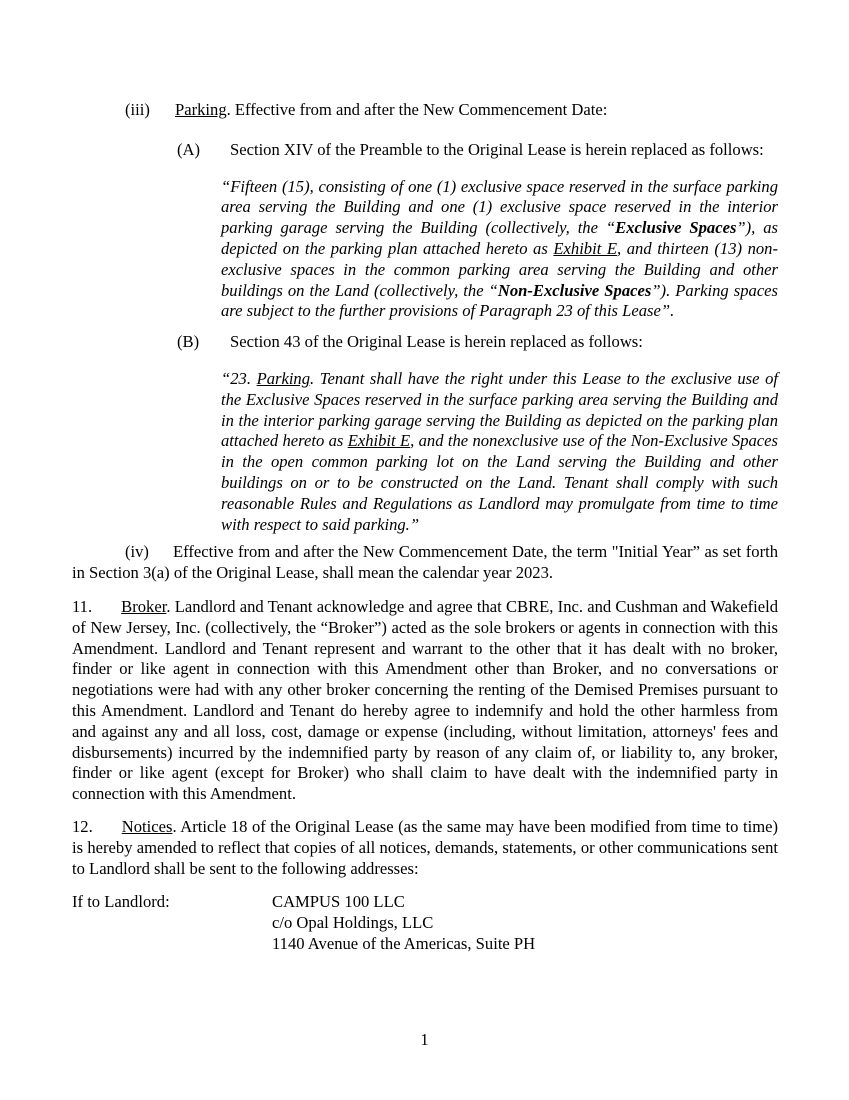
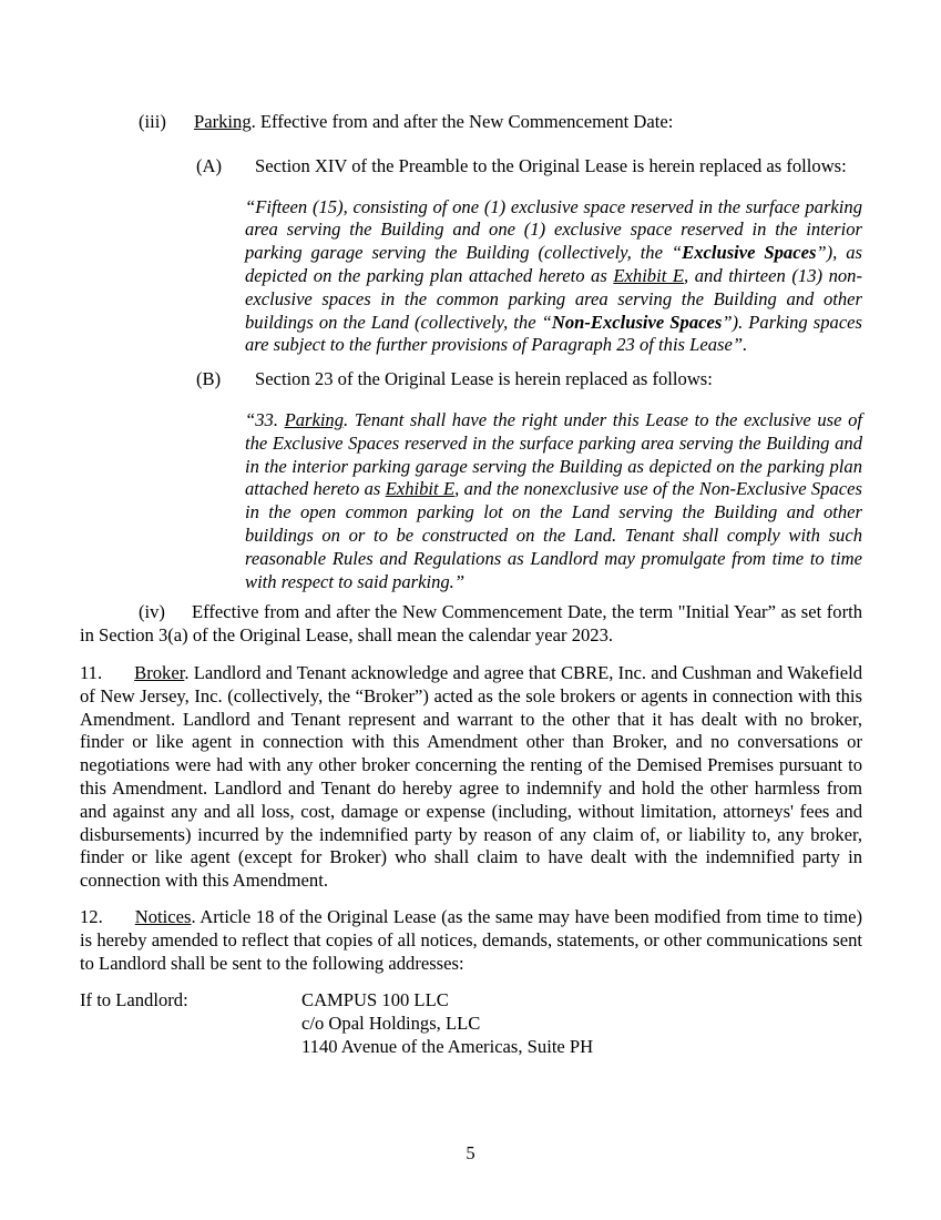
  (iii)
  Parking. Effective from and after the New Commencement Date:
  (A)
  Section XIV of the Preamble to the Original Lease is herein replaced as follows:
  “Fifteen (15), consisting of one (1) exclusive space reserved in the surface parking area serving the Building and one (1) exclusive space reserved in the interior parking garage serving the Building (collectively, the “Exclusive Spaces”), as depicted on the parking plan attached hereto as Exhibit E, and thirteen (13) non-exclusive spaces in the common parking area serving the Building and other buildings on the Land (collectively, the “Non-Exclusive Spaces”). Parking spaces are subject to the further provisions of Paragraph 23 of this Lease”.
  (B)
- Section 43 of the Original Lease is herein replaced as follows:
+ Section 23 of the Original Lease is herein replaced as follows:
- “23. Parking. Tenant shall have the right under this Lease to the exclusive use of the Exclusive Spaces reserved in the surface parking area serving the Building and in the interior parking garage serving the Building as depicted on the parking plan attached hereto as Exhibit E, and the nonexclusive use of the Non-Exclusive Spaces in the open common parking lot on the Land serving the Building and other buildings on or to be constructed on the Land. Tenant shall comply with such reasonable Rules and Regulations as Landlord may promulgate from time to time with respect to said parking.”
+ “33. Parking. Tenant shall have the right under this Lease to the exclusive use of the Exclusive Spaces reserved in the surface parking area serving the Building and in the interior parking garage serving the Building as depicted on the parking plan attached hereto as Exhibit E, and the nonexclusive use of the Non-Exclusive Spaces in the open common parking lot on the Land serving the Building and other buildings on or to be constructed on the Land. Tenant shall comply with such reasonable Rules and Regulations as Landlord may promulgate from time to time with respect to said parking.”
  (iv) Effective from and after the New Commencement Date, the term "Initial Year” as set forth in Section 3(a) of the Original Lease, shall mean the calendar year 2023.
  11. Broker. Landlord and Tenant acknowledge and agree that CBRE, Inc. and Cushman and Wakefield of New Jersey, Inc. (collectively, the “Broker”) acted as the sole brokers or agents in connection with this Amendment. Landlord and Tenant represent and warrant to the other that it has dealt with no broker, finder or like agent in connection with this Amendment other than Broker, and no conversations or negotiations were had with any other broker concerning the renting of the Demised Premises pursuant to this Amendment. Landlord and Tenant do hereby agree to indemnify and hold the other harmless from and against any and all loss, cost, damage or expense (including, without limitation, attorneys' fees and disbursements) incurred by the indemnified party by reason of any claim of, or liability to, any broker, finder or like agent (except for Broker) who shall claim to have dealt with the indemnified party in connection with this Amendment.
  12. Notices. Article 18 of the Original Lease (as the same may have been modified from time to time) is hereby amended to reflect that copies of all notices, demands, statements, or other communications sent to Landlord shall be sent to the following addresses:
  If to Landlord:
  CAMPUS 100 LLC
  c/o Opal Holdings, LLC
  1140 Avenue of the Americas, Suite PH
- 1
+ 5
